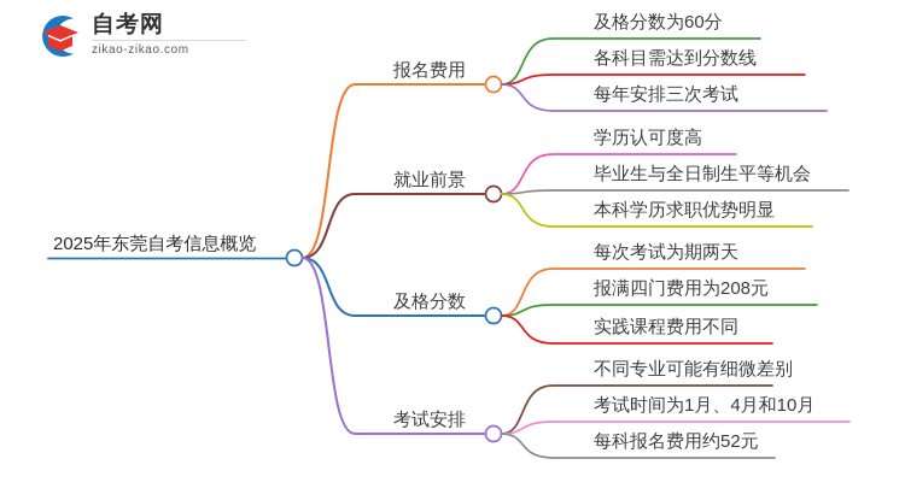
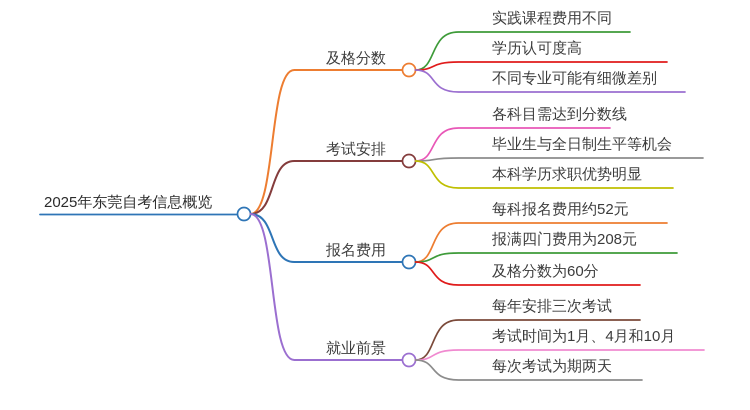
- 自考网
- zikao-zikao.com
  2025年东莞自考信息概览
- 报名费用
+ 及格分数
- 及格分数为60分
+ 实践课程费用不同
- 各科目需达到分数线
+ 学历认可度高
- 每年安排三次考试
+ 不同专业可能有细微差别
- 就业前景
+ 考试安排
- 学历认可度高
+ 各科目需达到分数线
  毕业生与全日制生平等机会
  本科学历求职优势明显
- 及格分数
+ 报名费用
- 每次考试为期两天
+ 每科报名费用约52元
  报满四门费用为208元
- 实践课程费用不同
+ 及格分数为60分
- 考试安排
+ 就业前景
- 不同专业可能有细微差别
+ 每年安排三次考试
  考试时间为1月、4月和10月
- 每科报名费用约52元
+ 每次考试为期两天
